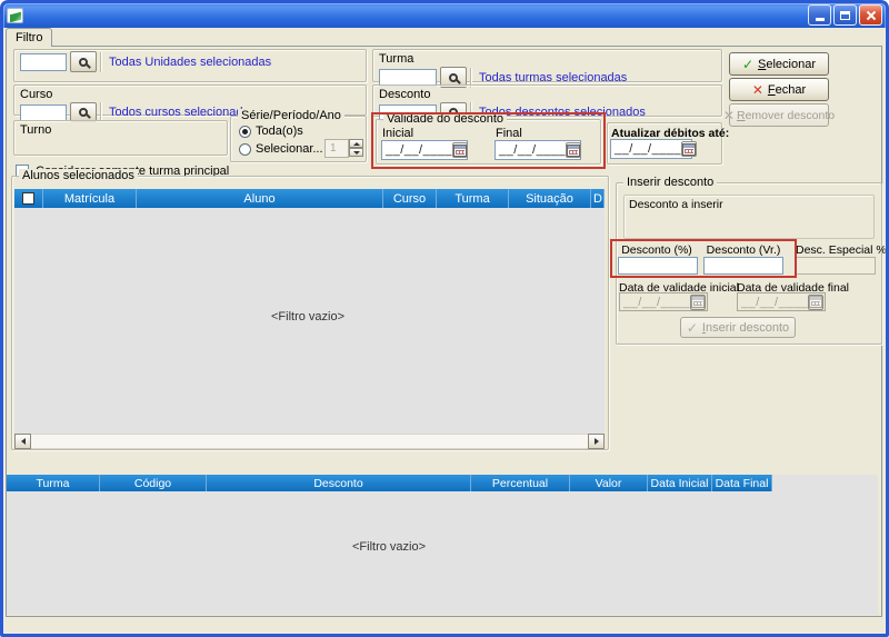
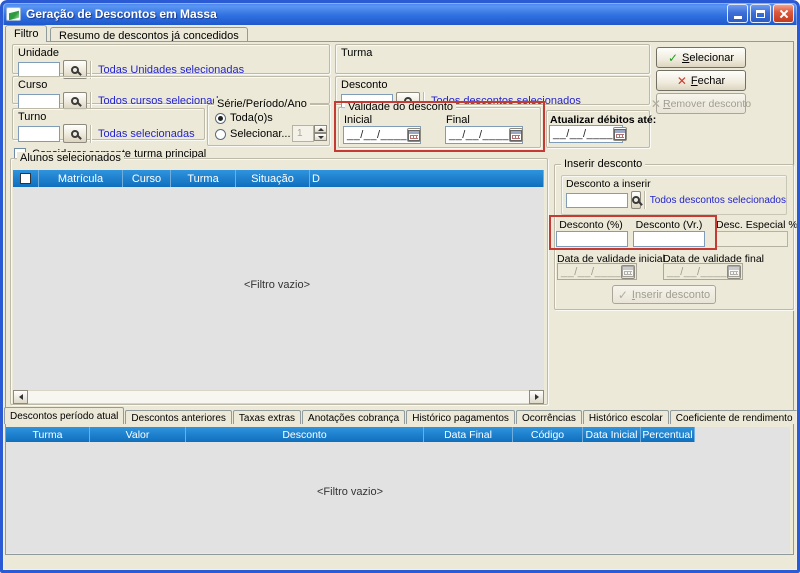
+ Geração de Descontos em Massa
  Filtro
+ Resumo de descontos já concedidos
+ Unidade
  Todas Unidades selecionadas
  Curso
  Todos cursos seleciona
  Turno
+ Todas selecionadas
  Série/Período/Ano
  Toda(o)s
  Selecionar...
  1
  Turma
- Todas turmas selecionadas
  Desconto
  s descontos selecionados
  Validade do desconto
  Inicial
  __/__/____
  Final
  __/__/____
  Atualizar débitos até:
  __/__/____
  ✓
  Selecionar
  ✕
  Fechar
  ✕
  Remover desconto
  Alunos selecionados
  Matrícula
- Aluno
  Curso
  Turma
  Situação
  D
  <Filtro vazio>
  Inserir desconto
  Desconto a inserir
+ Todos descontos selecionados
  Desconto (%)
  Desconto (Vr.)
  Desc. Especial %
  Data de validade inicial
  __/__/____
  Data de validade final
  __/__/____
  ✓
  Inserir desconto
+ Descontos período atual
+ Descontos anteriores
+ Taxas extras
+ Anotações cobrança
+ Histórico pagamentos
+ Ocorrências
+ Histórico escolar
+ Coeficiente de rendimento
  Turma
- Código
+ Valor
  Desconto
- Percentual
+ Data Final
- Valor
+ Código
  Data Inicial
- Data Final
+ Percentual
  <Filtro vazio>
